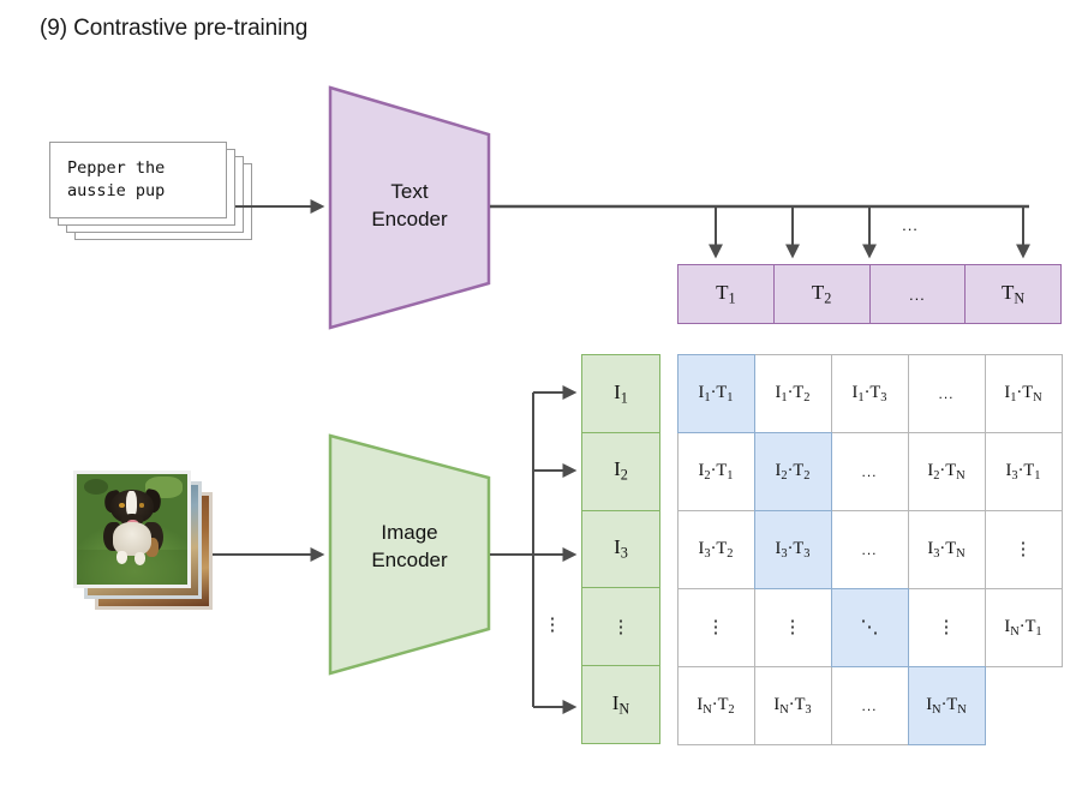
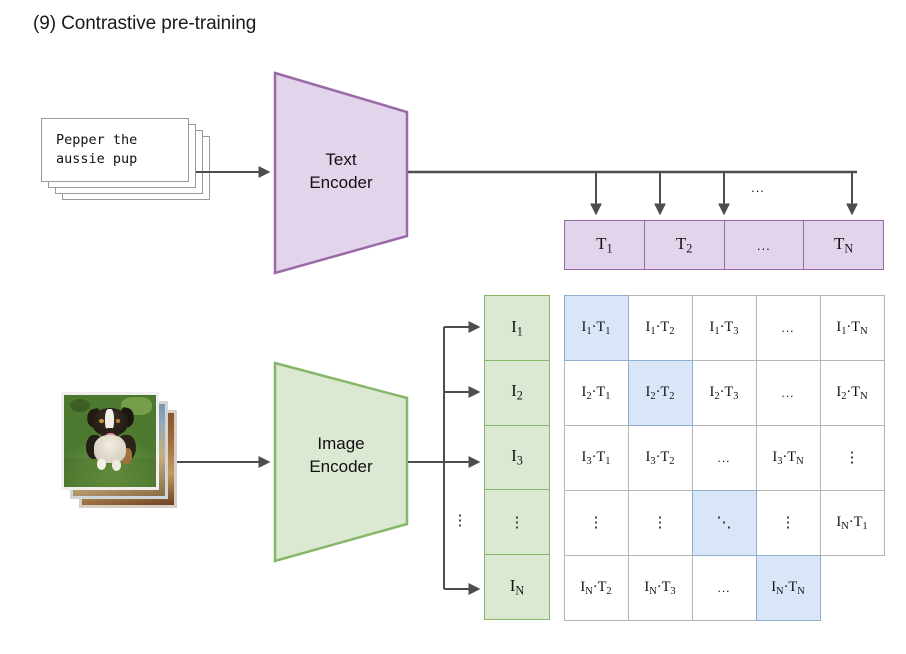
  (9) Contrastive pre-training
  Pepper the
  aussie pup
  Text
  Encoder
  Image
  Encoder
  ...
  T1
  T2
  ...
  TN
  ⋮
  I1
  I2
  I3
  ⋮
  IN
  I1·T1
  I1·T2
  I1·T3
  ...
  I1·TN
  I2·T1
  I2·T2
+ I2·T3
  ...
  I2·TN
  I3·T1
  I3·T2
- I3·T3
  ...
  I3·TN
  ⋮
  ⋮
  ⋮
  ⋱
  ⋮
  IN·T1
  IN·T2
  IN·T3
  ...
  IN·TN
